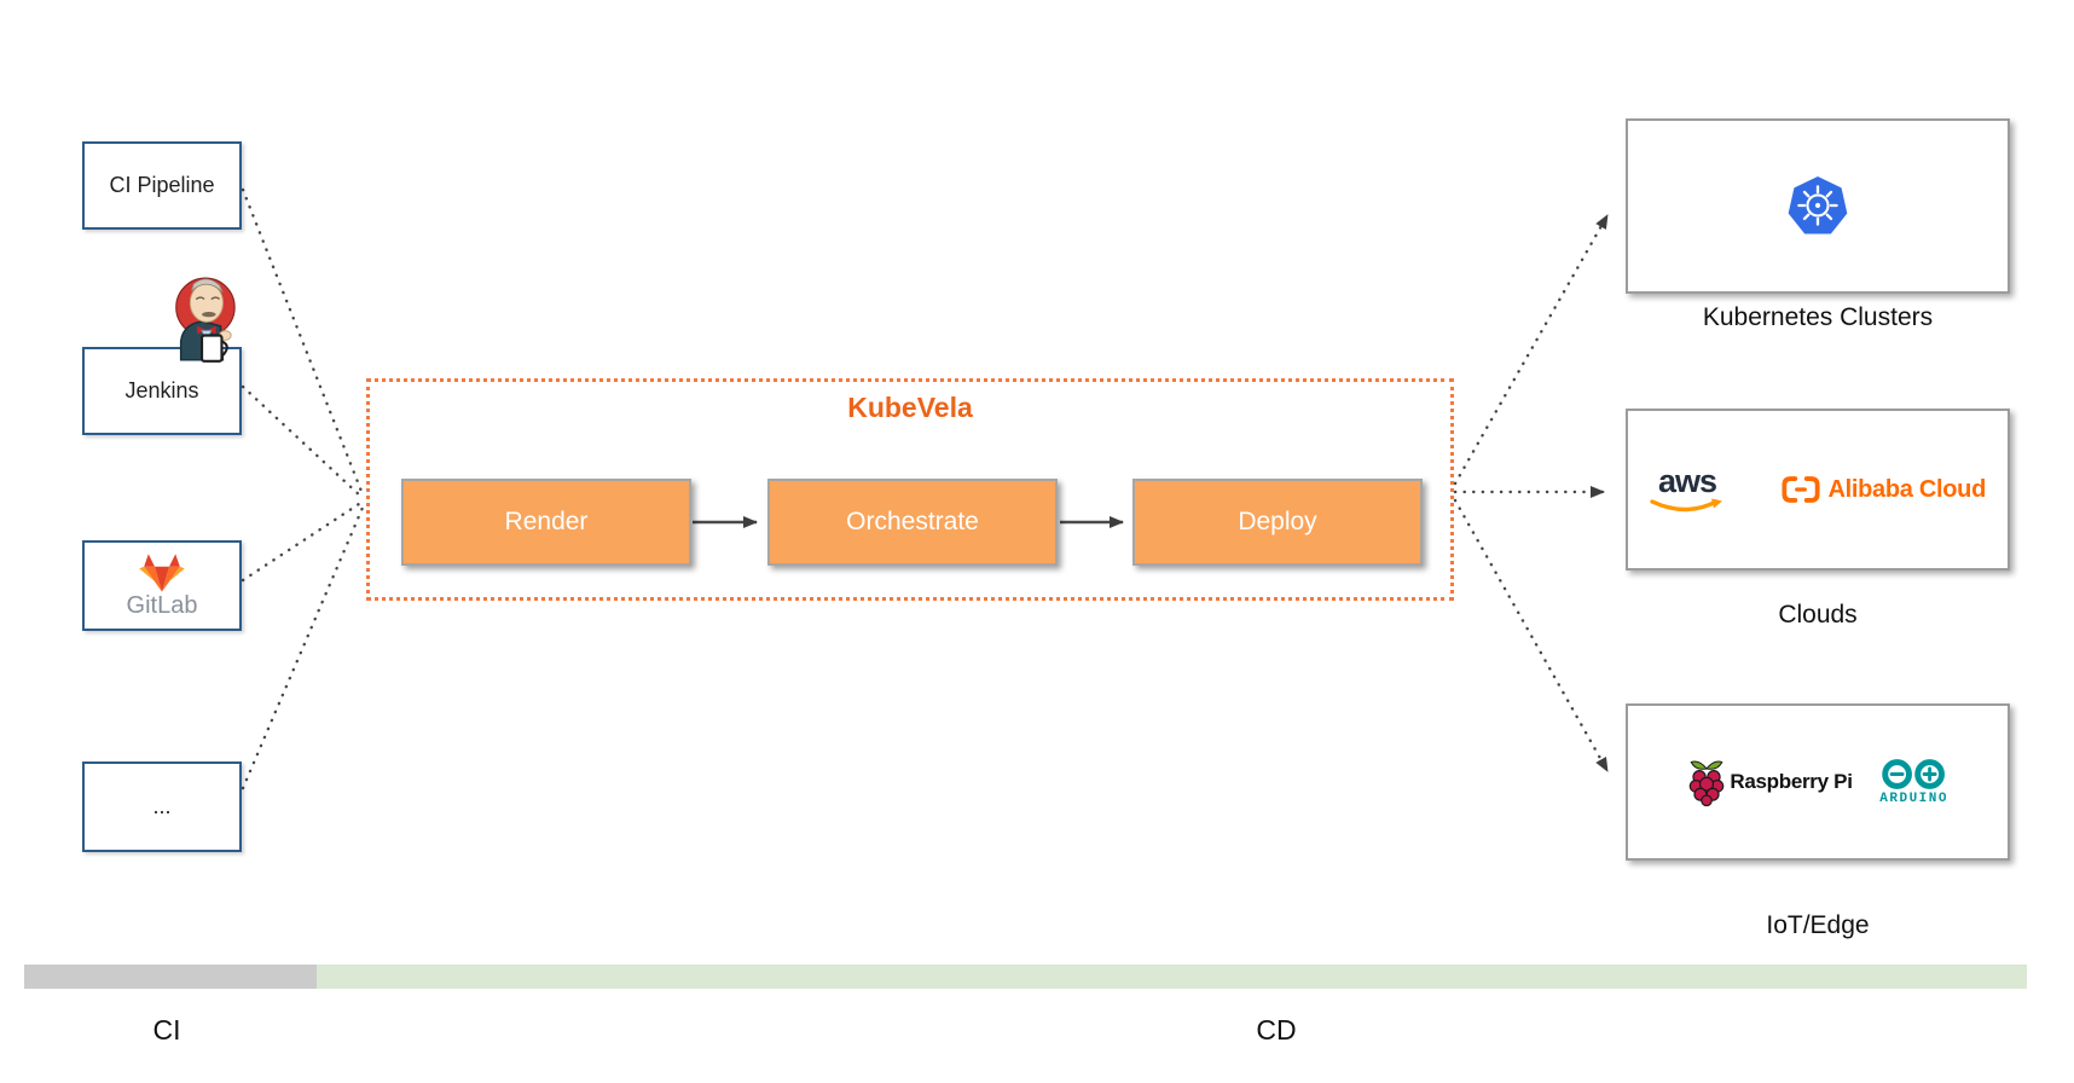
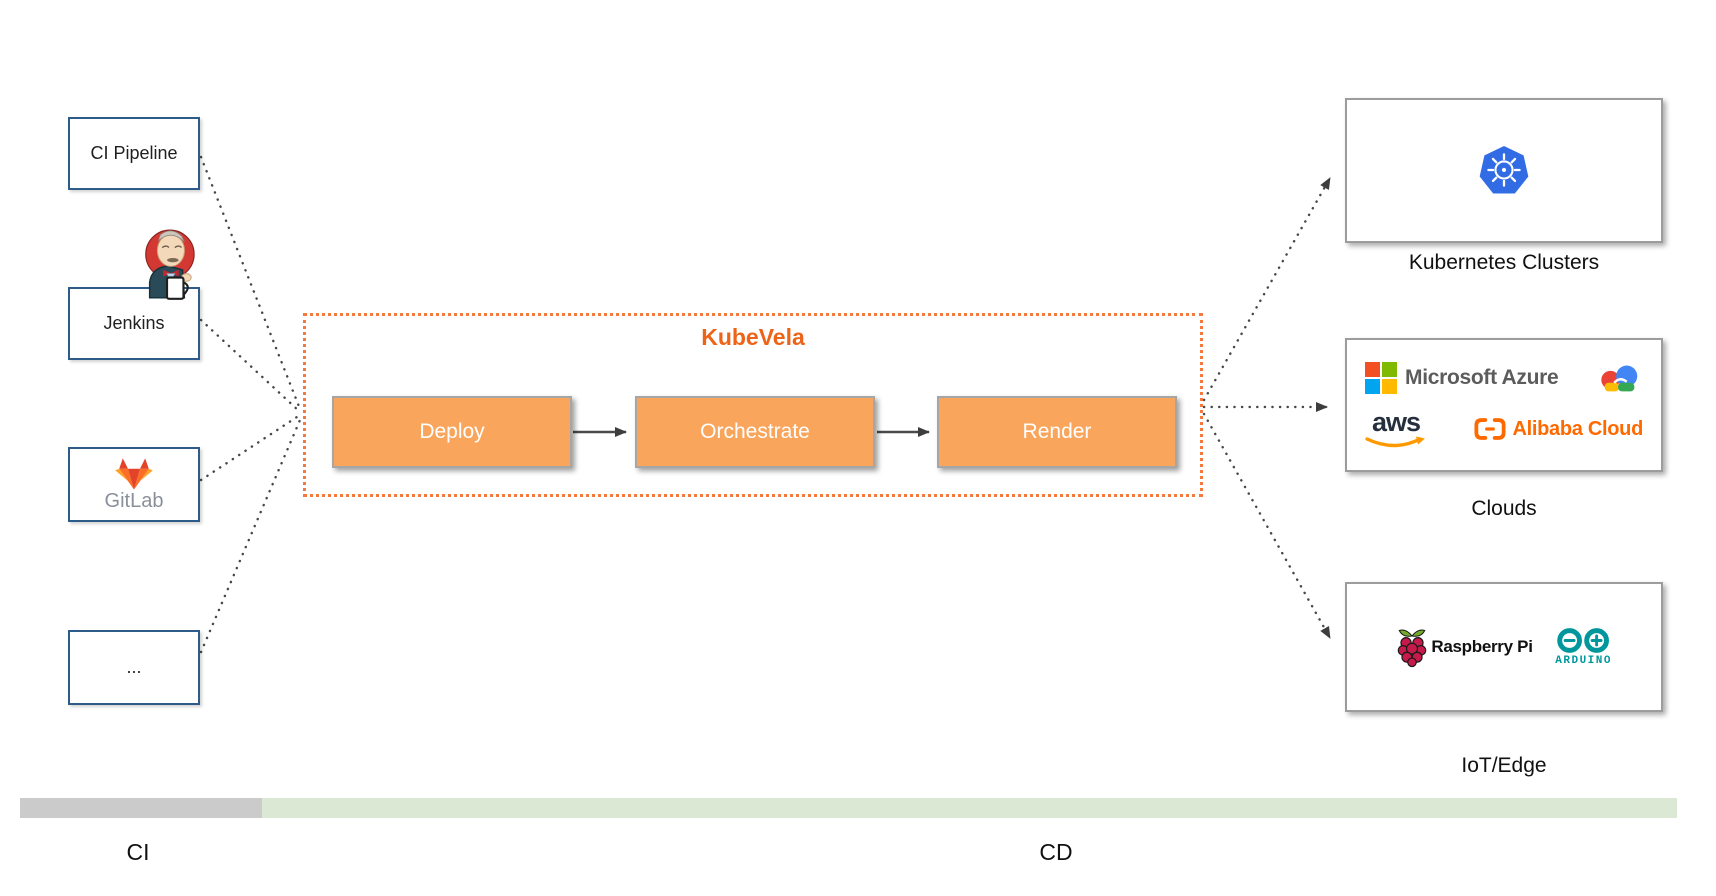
  CI Pipeline
  Jenkins
  GitLab
  ...
  KubeVela
- Render
+ Deploy
  Orchestrate
- Deploy
+ Render
  Kubernetes Clusters
+ Microsoft Azure
  aws
  Alibaba Cloud
  Clouds
  Raspberry Pi
  ARDUINO
  IoT/Edge
  CI
  CD
